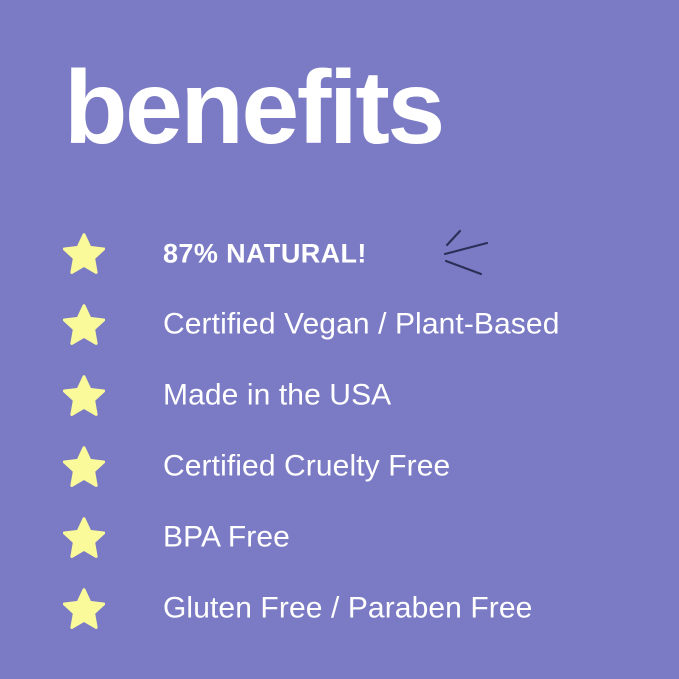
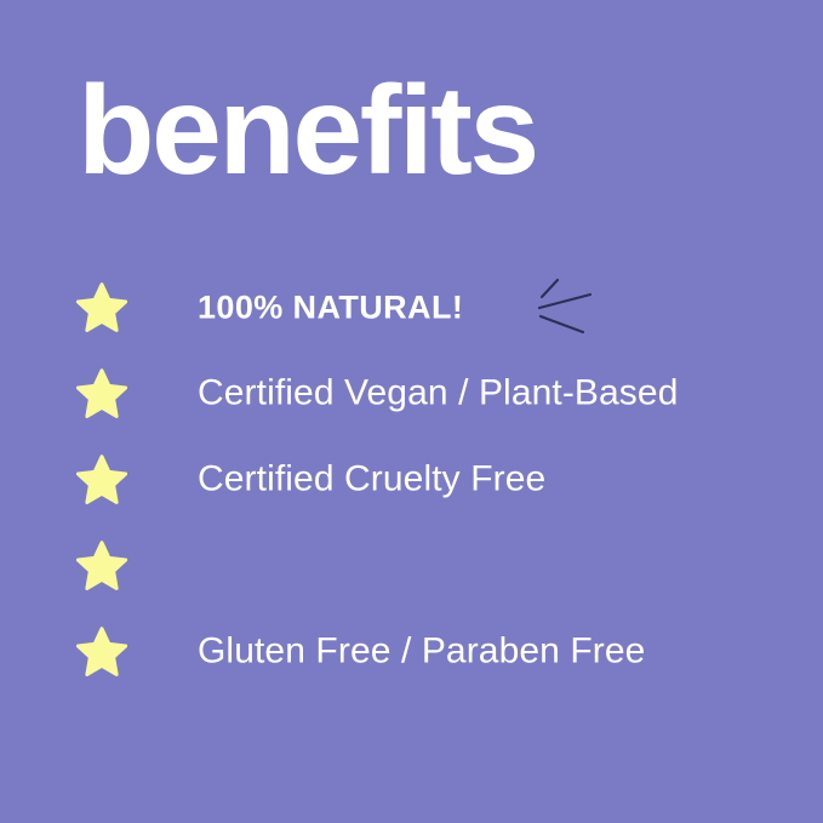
  benefits
- 87% NATURAL!
+ 100% NATURAL!
  Certified Vegan / Plant-Based
- Made in the USA
  Certified Cruelty Free
- BPA Free
  Gluten Free / Paraben Free
